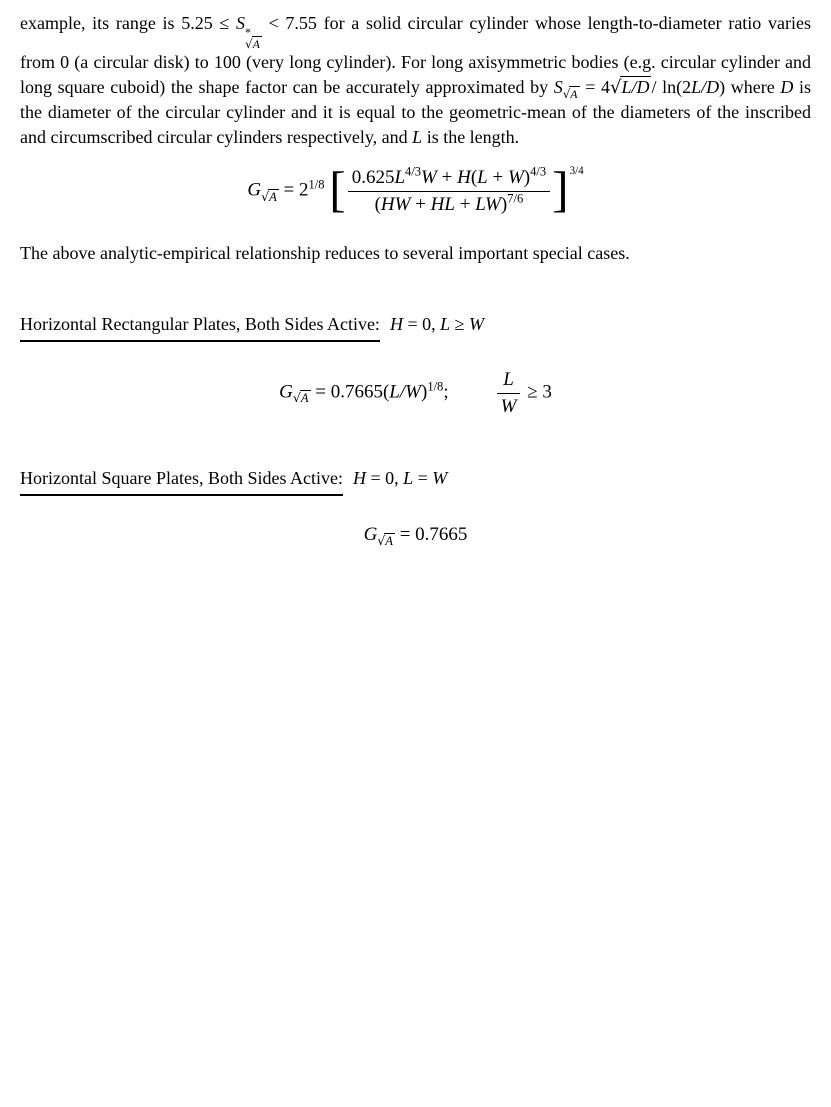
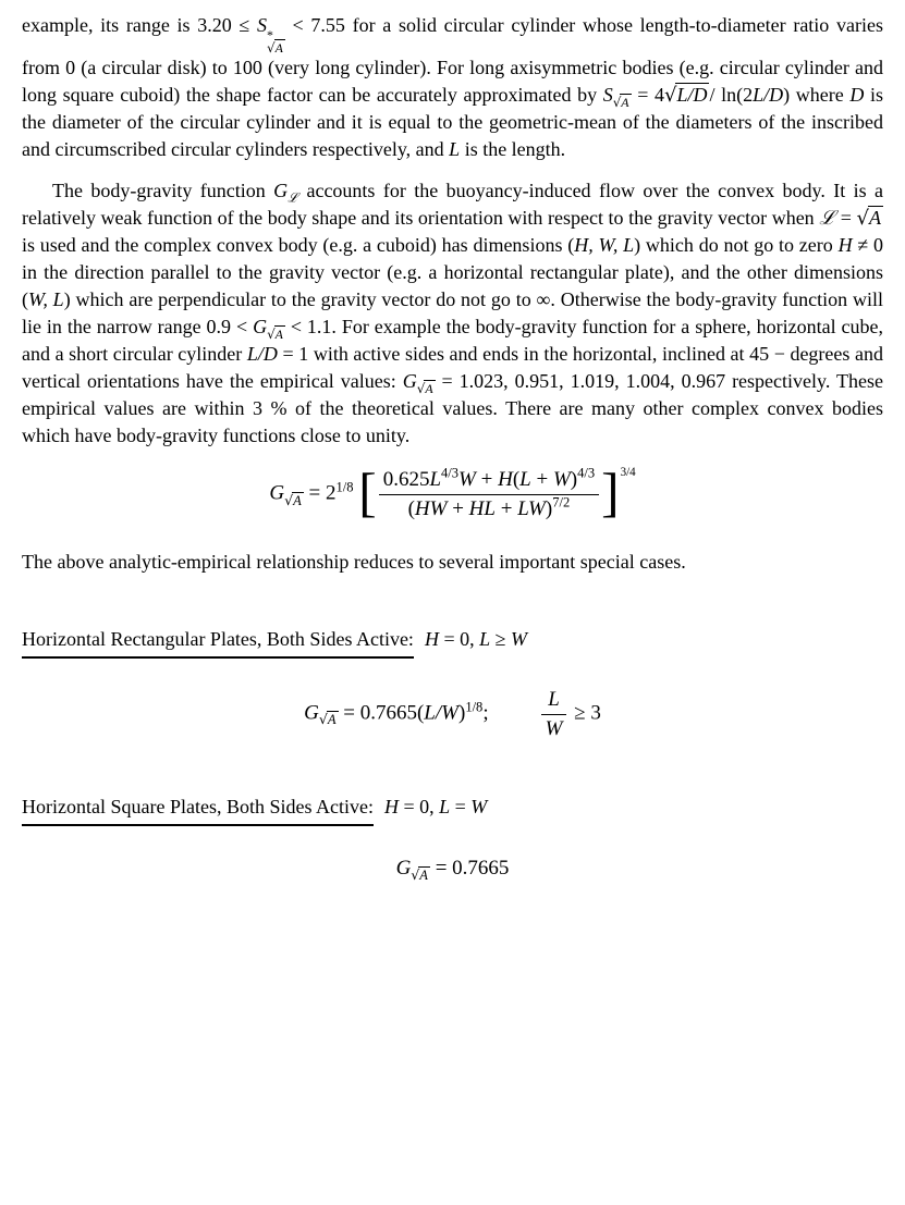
- example, its range is 5.25 ≤ S
+ example, its range is 3.20 ≤ S
  *
  √A
  < 7.55 for a solid circular cylinder whose length-to-diameter ratio varies from 0 (a circular disk) to 100 (very long cylinder). For long axisymmetric bodies (e.g. circular cylinder and long square cuboid) the shape factor can be accurately approximated by S√A = 4√L/D/ ln(2L/D) where D is the diameter of the circular cylinder and it is equal to the geometric-mean of the diameters of the inscribed and circumscribed circular cylinders respectively, and L is the length.
+ The body-gravity function Gℒ accounts for the buoyancy-induced flow over the convex body. It is a relatively weak function of the body shape and its orientation with respect to the gravity vector when ℒ = √A is used and the complex convex body (e.g. a cuboid) has dimensions (H, W, L) which do not go to zero H ≠ 0 in the direction parallel to the gravity vector (e.g. a horizontal rectangular plate), and the other dimensions (W, L) which are perpendicular to the gravity vector do not go to ∞. Otherwise the body-gravity function will lie in the narrow range 0.9 < G√A < 1.1. For example the body-gravity function for a sphere, horizontal cube, and a short circular cylinder L/D = 1 with active sides and ends in the horizontal, inclined at 45 − degrees and vertical orientations have the empirical values: G√A = 1.023, 0.951, 1.019, 1.004, 0.967 respectively. These empirical values are within 3 % of the theoretical values. There are many other complex convex bodies which have body-gravity functions close to unity.
  G√A = 21/8 [
  0.625L4/3W + H(L + W)4/3
- (HW + HL + LW)7/6
+ (HW + HL + LW)7/2
  ]3/4
  The above analytic-empirical relationship reduces to several important special cases.
  Horizontal Rectangular Plates, Both Sides Active: H = 0, L ≥ W
  G√A = 0.7665(L/W)1/8;
  L
  W
  ≥ 3
  Horizontal Square Plates, Both Sides Active: H = 0, L = W
  G√A = 0.7665
